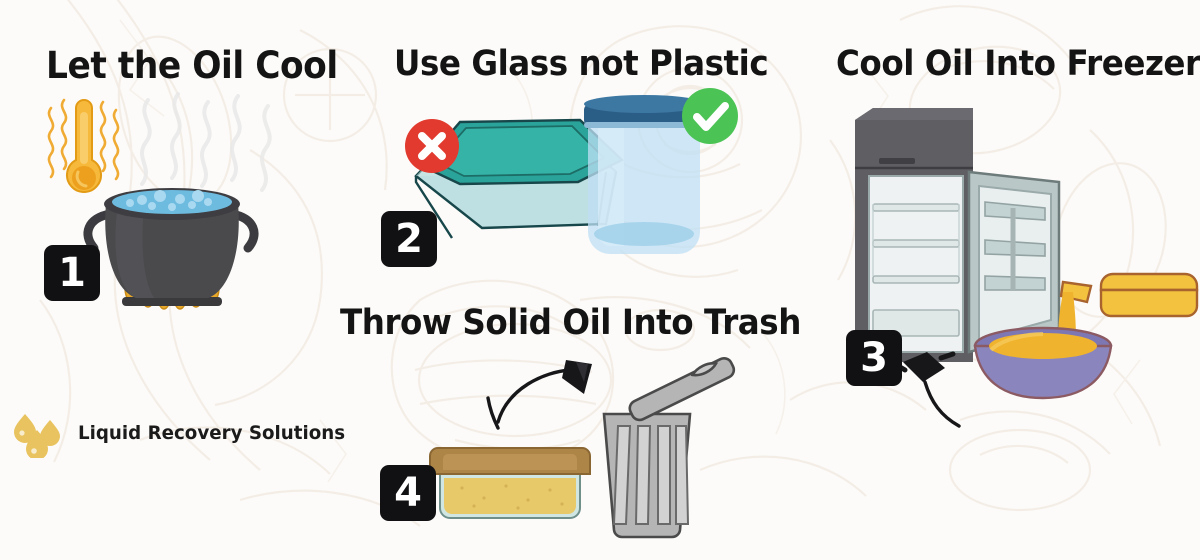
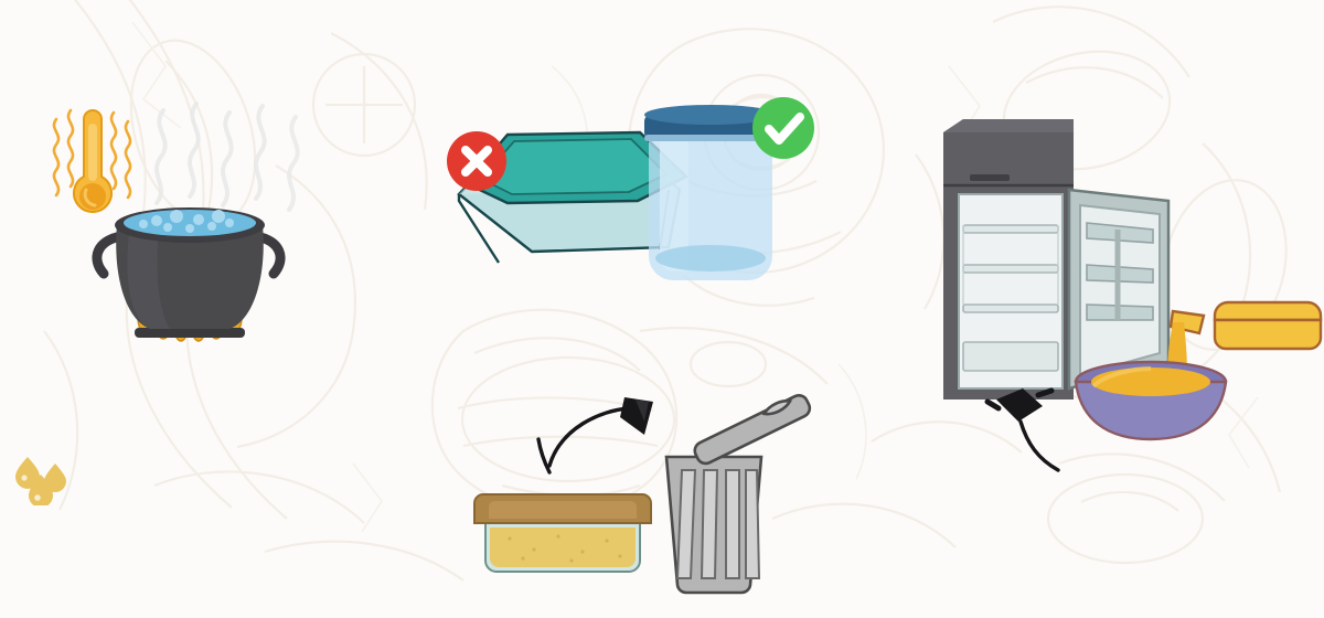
- Let the Oil Cool
- 1
- Use Glass not Plastic
- 2
- Cool Oil Into Freezer
- 3
- Throw Solid Oil Into Trash
- 4
- Liquid Recovery Solutions
